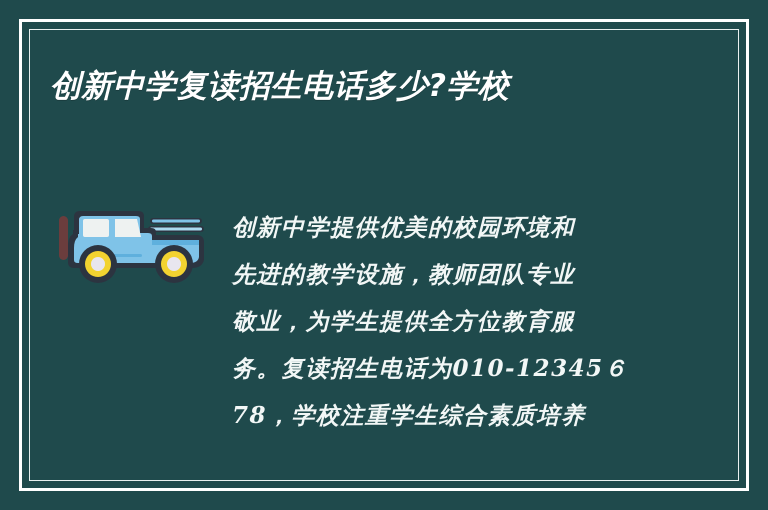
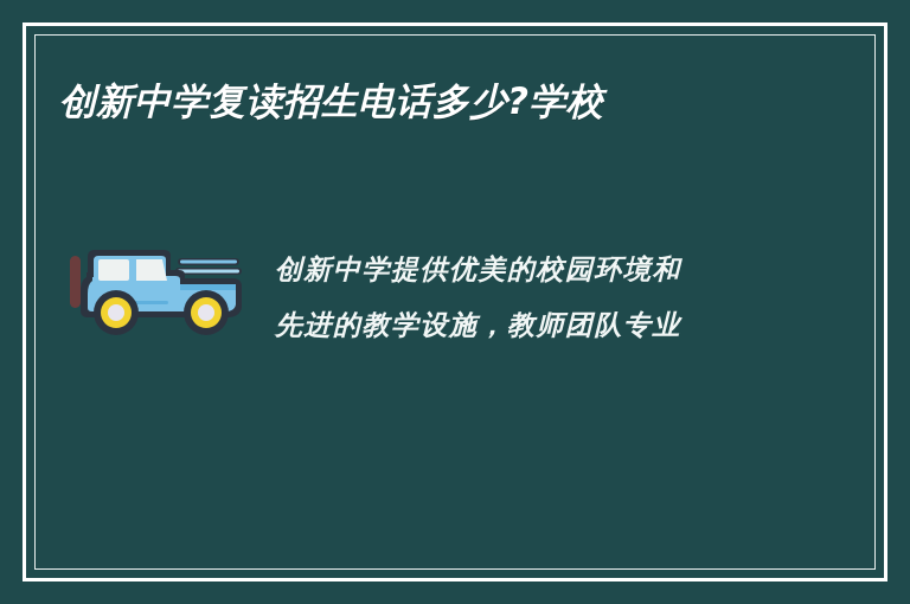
  创新中学复读招生电话多少?学校
  创新中学提供优美的校园环境和
  先进的教学设施，教师团队专业
- 敬业，为学生提供全方位教育服
- 务。复读招生电话为010-12345６
- 78，学校注重学生综合素质培养
